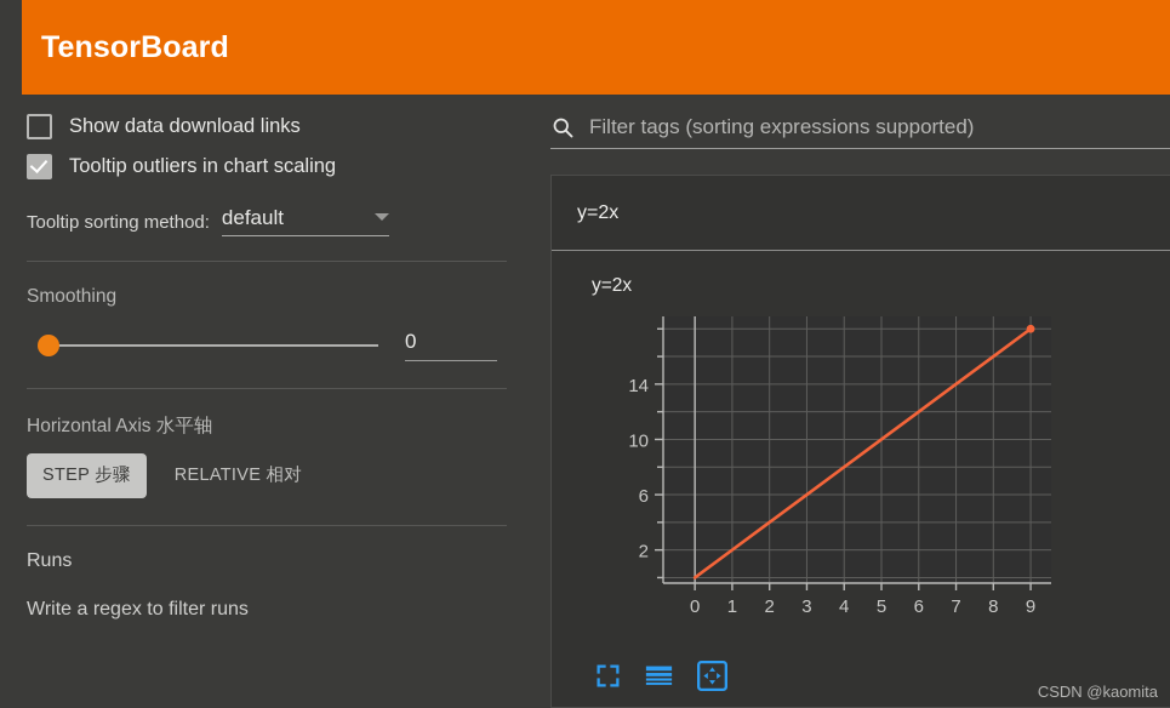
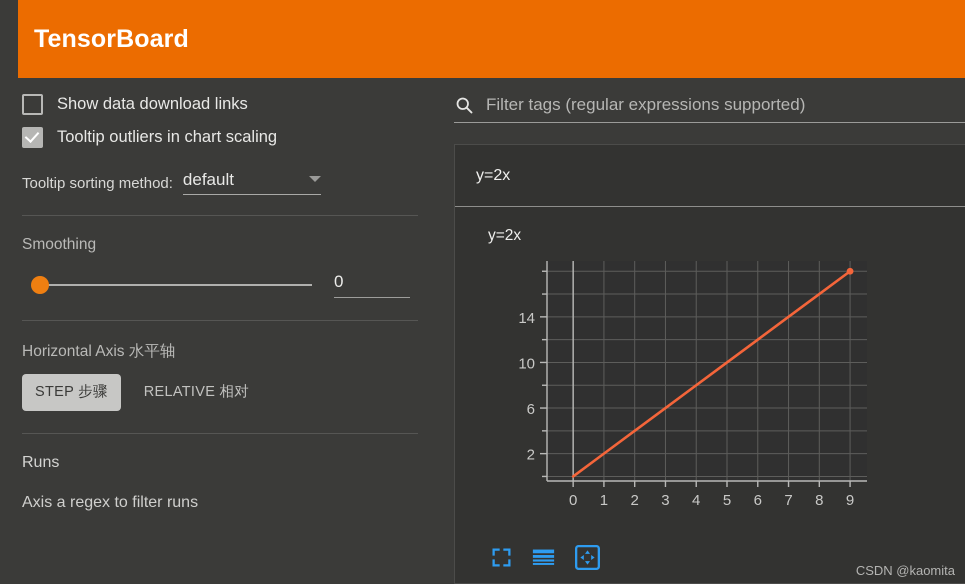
  TensorBoard
  Show data download links
  Tooltip outliers in chart scaling
  Tooltip sorting method:
  default
  Smoothing
  0
  Horizontal Axis 水平轴
  STEP 步骤
  RELATIVE 相对
  Runs
- Write a regex to filter runs
+ Axis a regex to filter runs
- Filter tags (sorting expressions supported)
+ Filter tags (regular expressions supported)
  y=2x
  y=2x
  2
  6
  10
  14
  0
  1
  2
  3
  4
  5
  6
  7
  8
  9
  CSDN @kaomita
